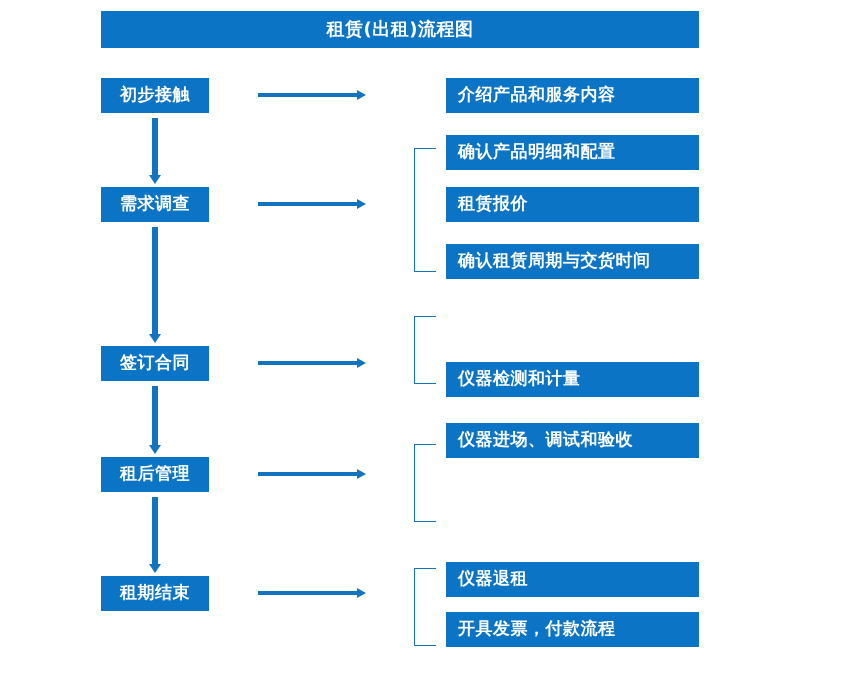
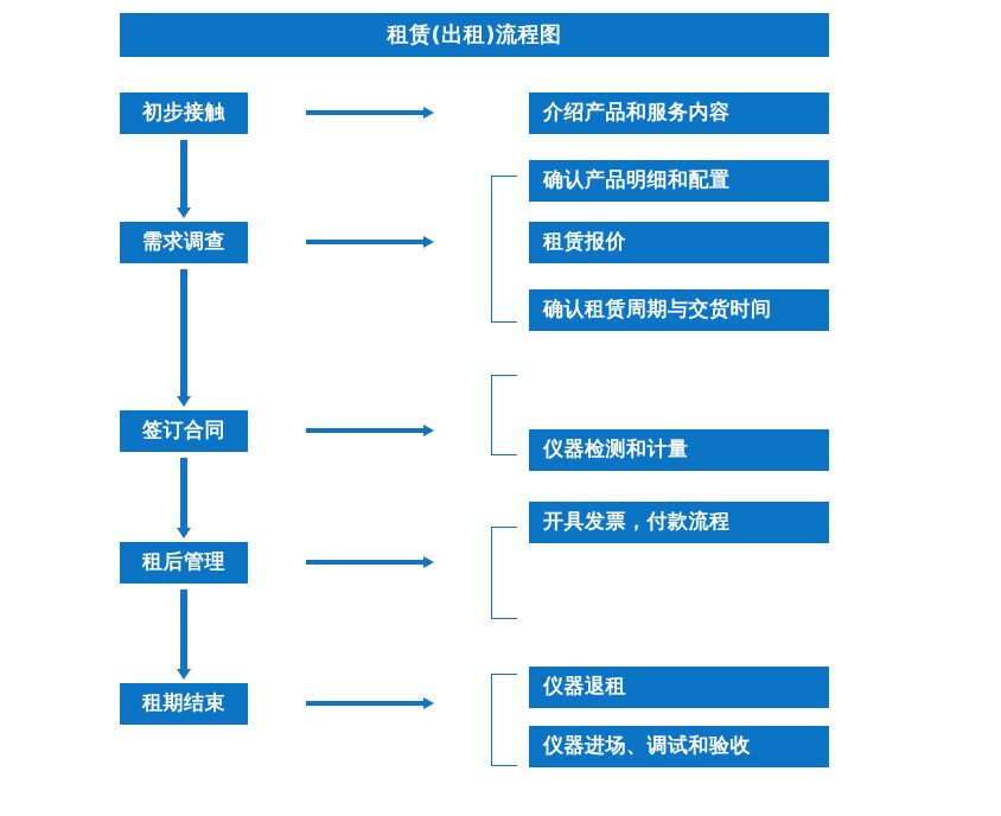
  租赁(出租)流程图
  初步接触
  需求调查
  签订合同
  租后管理
  租期结束
  介绍产品和服务内容
  确认产品明细和配置
  租赁报价
  确认租赁周期与交货时间
  仪器检测和计量
- 仪器进场、调试和验收
+ 开具发票，付款流程
  仪器退租
- 开具发票，付款流程
+ 仪器进场、调试和验收
